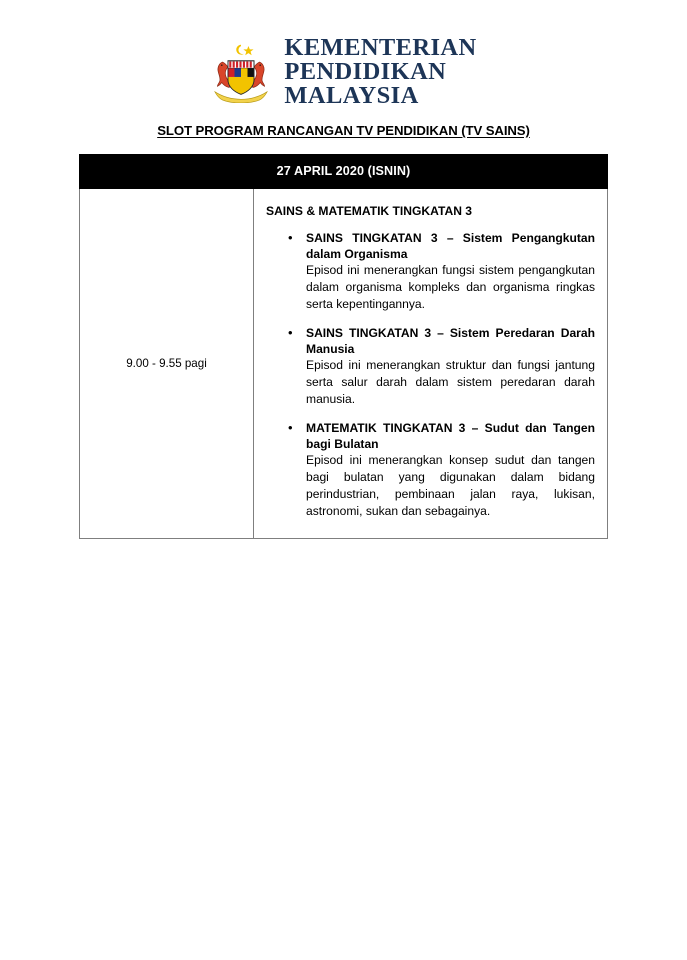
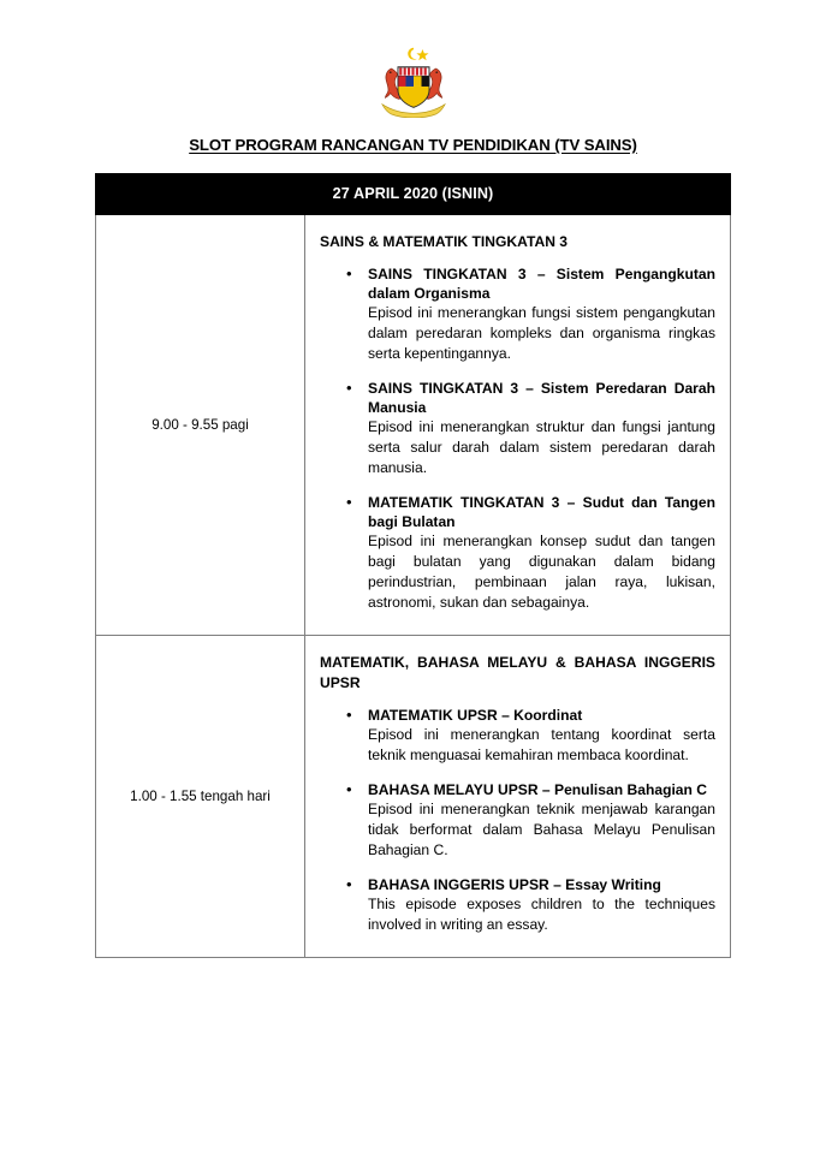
- KEMENTERIAN
- PENDIDIKAN
- MALAYSIA
  SLOT PROGRAM RANCANGAN TV PENDIDIKAN (TV SAINS)
  27 APRIL 2020 (ISNIN)
- 9.00 - 9.55 pagi	SAINS & MATEMATIK TINGKATAN 3 SAINS TINGKATAN 3 – Sistem Pengangkutan dalam Organisma Episod ini menerangkan fungsi sistem pengangkutan dalam organisma kompleks dan organisma ringkas serta kepentingannya. SAINS TINGKATAN 3 – Sistem Peredaran Darah Manusia Episod ini menerangkan struktur dan fungsi jantung serta salur darah dalam sistem peredaran darah manusia. MATEMATIK TINGKATAN 3 – Sudut dan Tangen bagi Bulatan Episod ini menerangkan konsep sudut dan tangen bagi bulatan yang digunakan dalam bidang perindustrian, pembinaan jalan raya, lukisan, astronomi, sukan dan sebagainya.
+ 9.00 - 9.55 pagi	SAINS & MATEMATIK TINGKATAN 3 SAINS TINGKATAN 3 – Sistem Pengangkutan dalam Organisma Episod ini menerangkan fungsi sistem pengangkutan dalam peredaran kompleks dan organisma ringkas serta kepentingannya. SAINS TINGKATAN 3 – Sistem Peredaran Darah Manusia Episod ini menerangkan struktur dan fungsi jantung serta salur darah dalam sistem peredaran darah manusia. MATEMATIK TINGKATAN 3 – Sudut dan Tangen bagi Bulatan Episod ini menerangkan konsep sudut dan tangen bagi bulatan yang digunakan dalam bidang perindustrian, pembinaan jalan raya, lukisan, astronomi, sukan dan sebagainya.
+ 1.00 - 1.55 tengah hari	MATEMATIK, BAHASA MELAYU & BAHASA INGGERIS UPSR MATEMATIK UPSR – Koordinat Episod ini menerangkan tentang koordinat serta teknik menguasai kemahiran membaca koordinat. BAHASA MELAYU UPSR – Penulisan Bahagian C Episod ini menerangkan teknik menjawab karangan tidak berformat dalam Bahasa Melayu Penulisan Bahagian C. BAHASA INGGERIS UPSR – Essay Writing This episode exposes children to the techniques involved in writing an essay.
